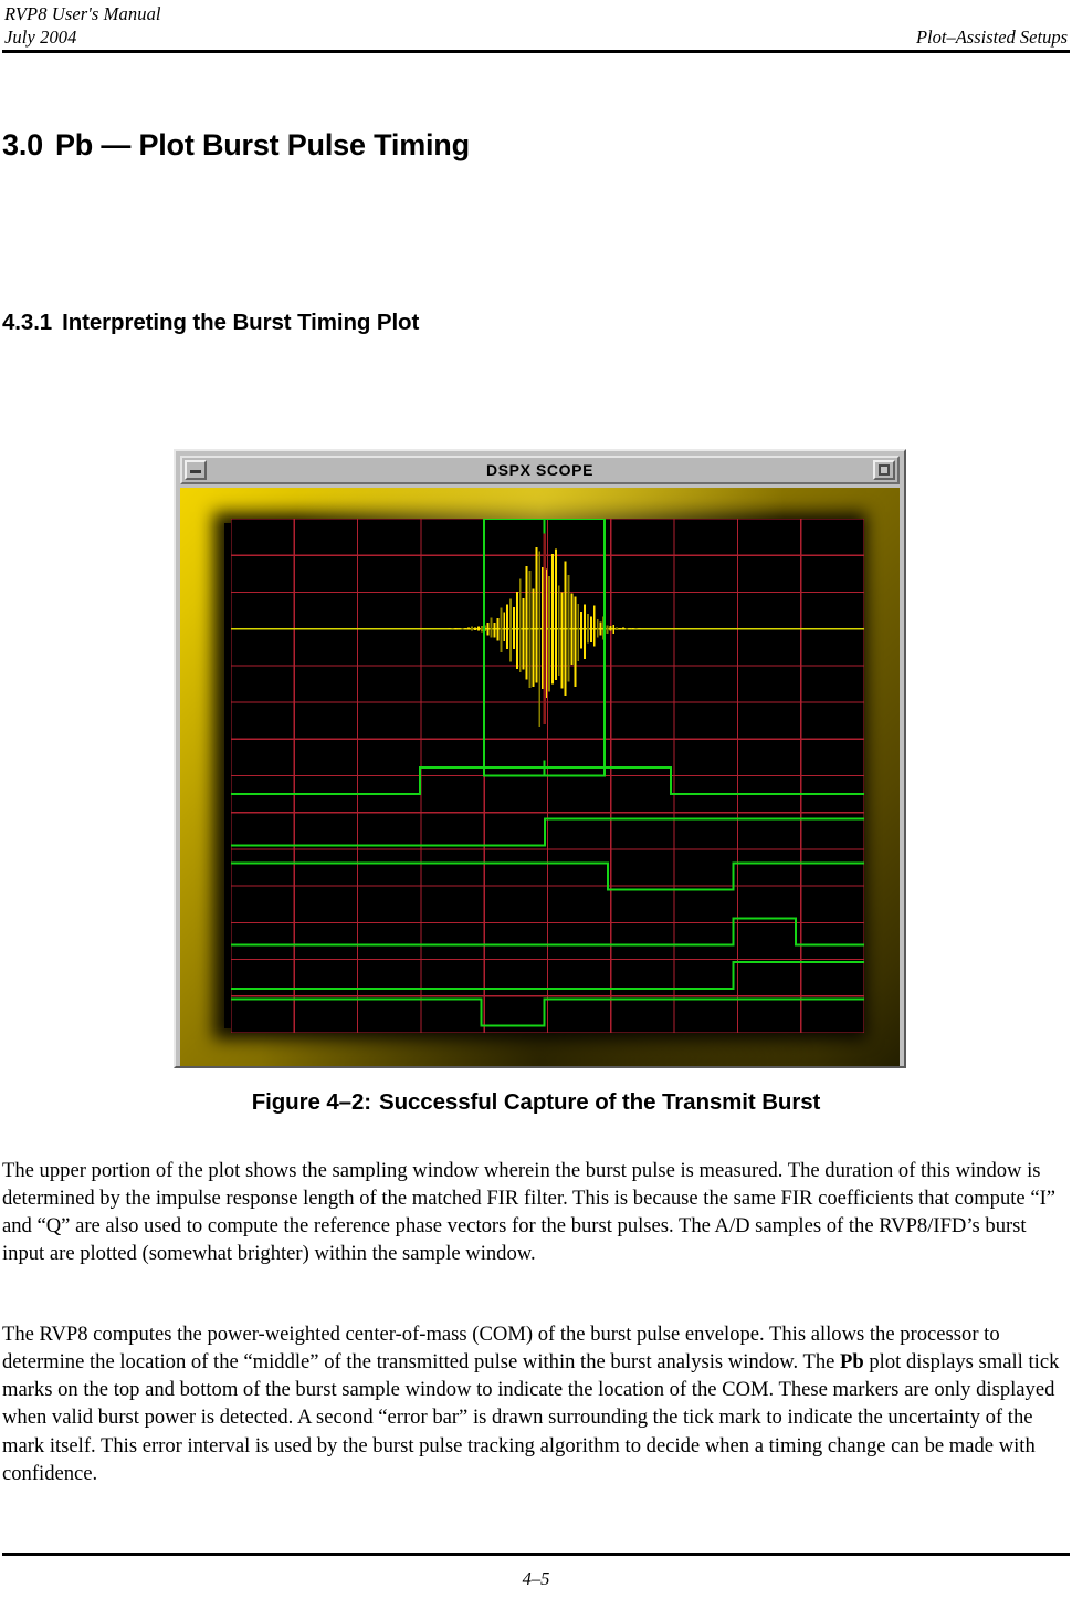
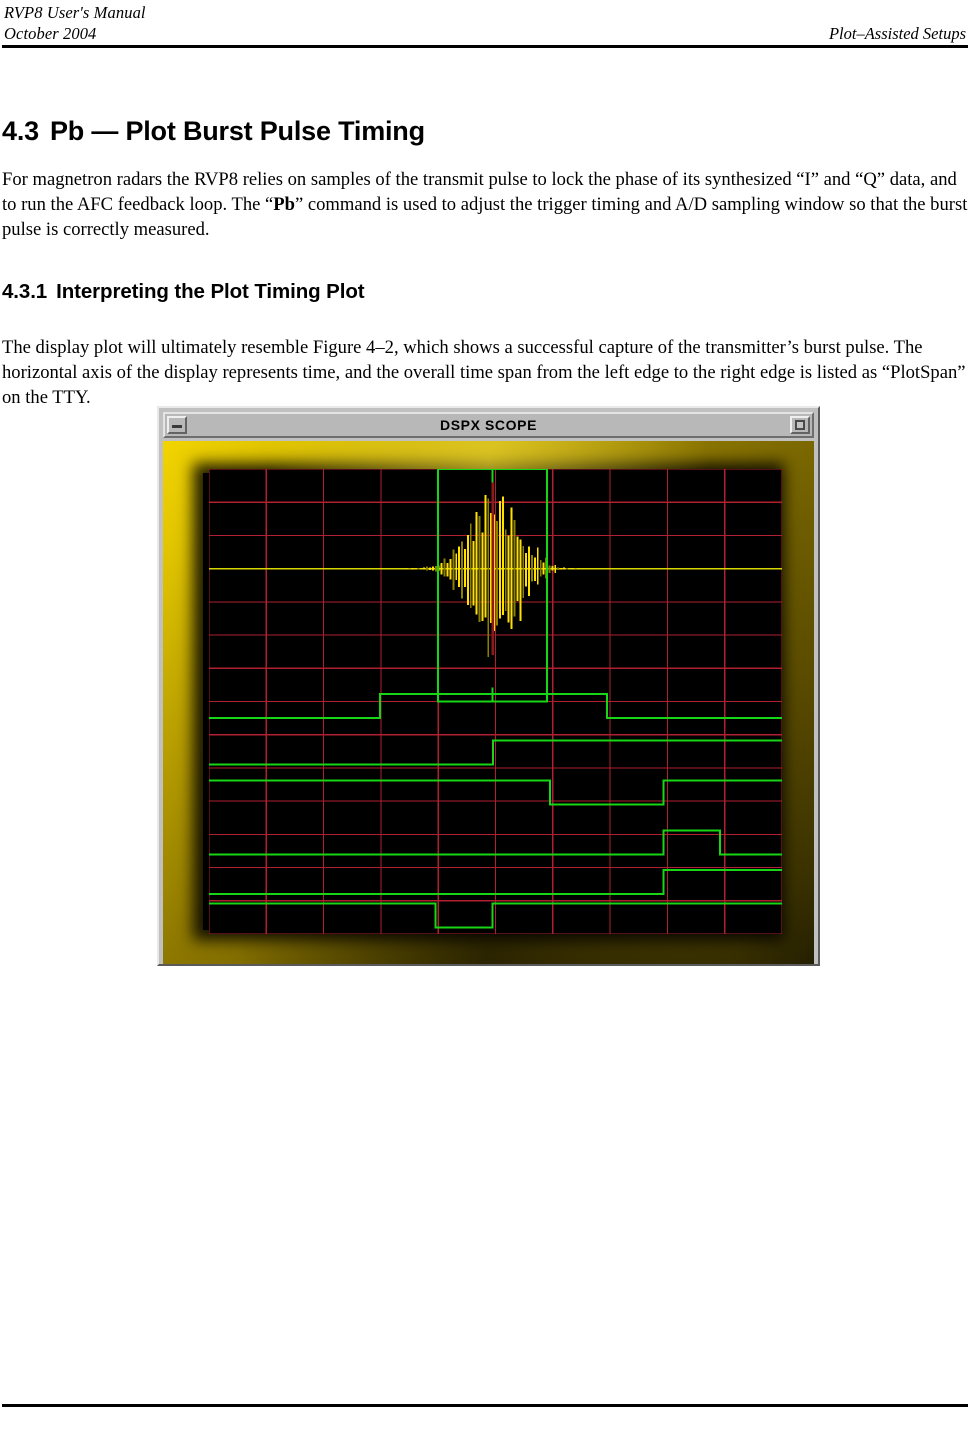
  RVP8 User's Manual
- July 2004
+ October 2004
  Plot–Assisted Setups
- 3.0 Pb — Plot Burst Pulse Timing
+ 4.3 Pb — Plot Burst Pulse Timing
+ For magnetron radars the RVP8 relies on samples of the transmit pulse to lock the phase of its synthesized “I” and “Q” data, and to run the AFC feedback loop. The “Pb” command is used to adjust the trigger timing and A/D sampling window so that the burst pulse is correctly measured.
- 4.3.1 Interpreting the Burst Timing Plot
+ 4.3.1 Interpreting the Plot Timing Plot
+ The display plot will ultimately resemble Figure 4–2, which shows a successful capture of the transmitter’s burst pulse. The horizontal axis of the display represents time, and the overall time span from the left edge to the right edge is listed as “PlotSpan” on the TTY.
  DSPX SCOPE
- Figure 4–2: Successful Capture of the Transmit Burst
- The upper portion of the plot shows the sampling window wherein the burst pulse is measured. The duration of this window is determined by the impulse response length of the matched FIR filter. This is because the same FIR coefficients that compute “I” and “Q” are also used to compute the reference phase vectors for the burst pulses. The A/D samples of the RVP8/IFD’s burst input are plotted (somewhat brighter) within the sample window.
- The RVP8 computes the power-weighted center-of-mass (COM) of the burst pulse envelope. This allows the processor to determine the location of the “middle” of the transmitted pulse within the burst analysis window. The Pb plot displays small tick marks on the top and bottom of the burst sample window to indicate the location of the COM. These markers are only displayed when valid burst power is detected. A second “error bar” is drawn surrounding the tick mark to indicate the uncertainty of the mark itself. This error interval is used by the burst pulse tracking algorithm to decide when a timing change can be made with confidence.
- 4–5
